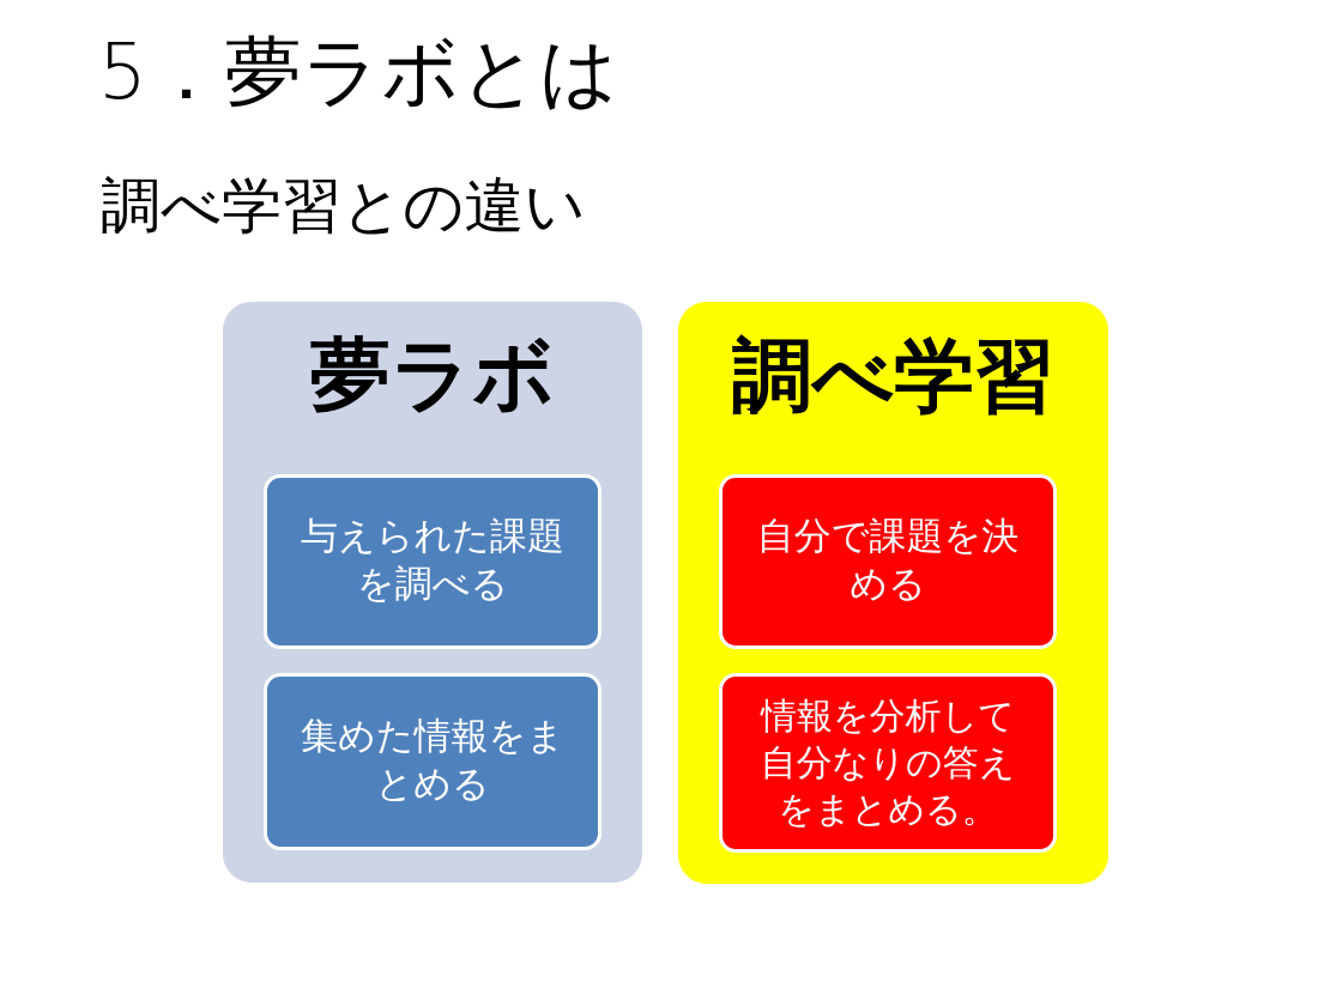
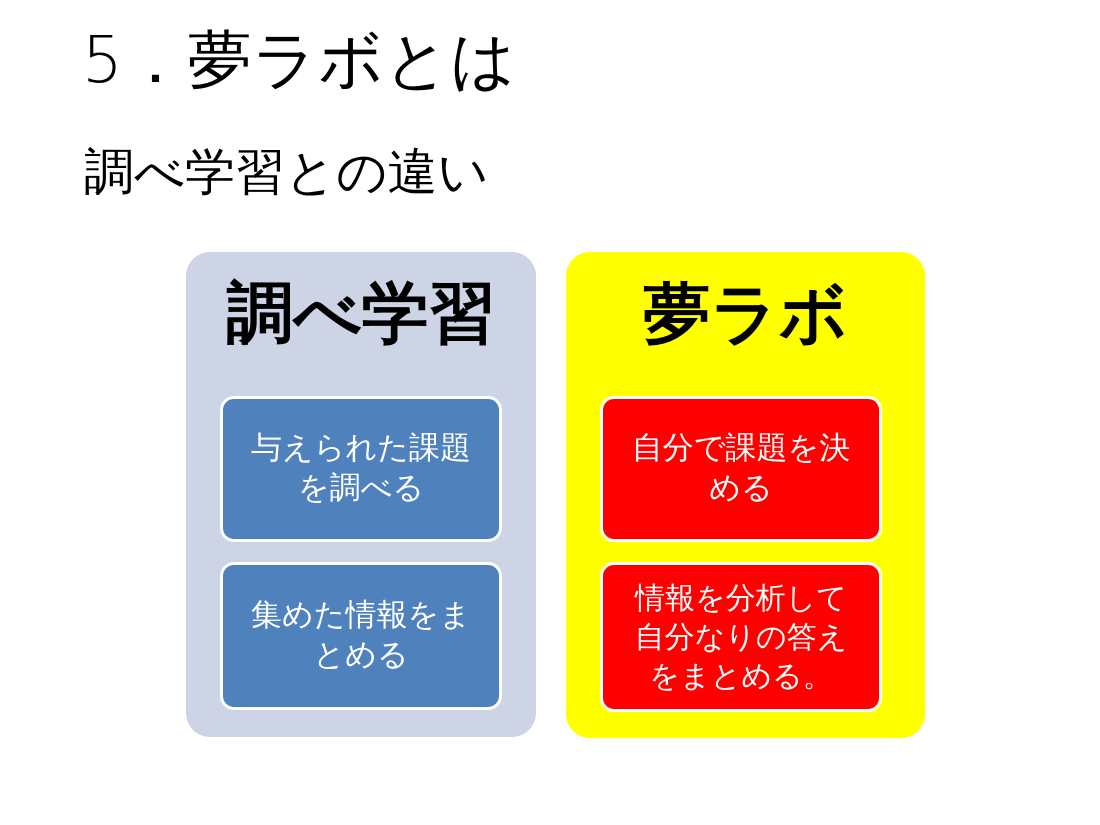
  5．夢ラボとは
  調べ学習との違い
- 夢ラボ
+ 調べ学習
  与えられた課題
  を調べる
  集めた情報をま
  とめる
- 調べ学習
+ 夢ラボ
  自分で課題を決
  める
  情報を分析して
  自分なりの答え
  をまとめる。
